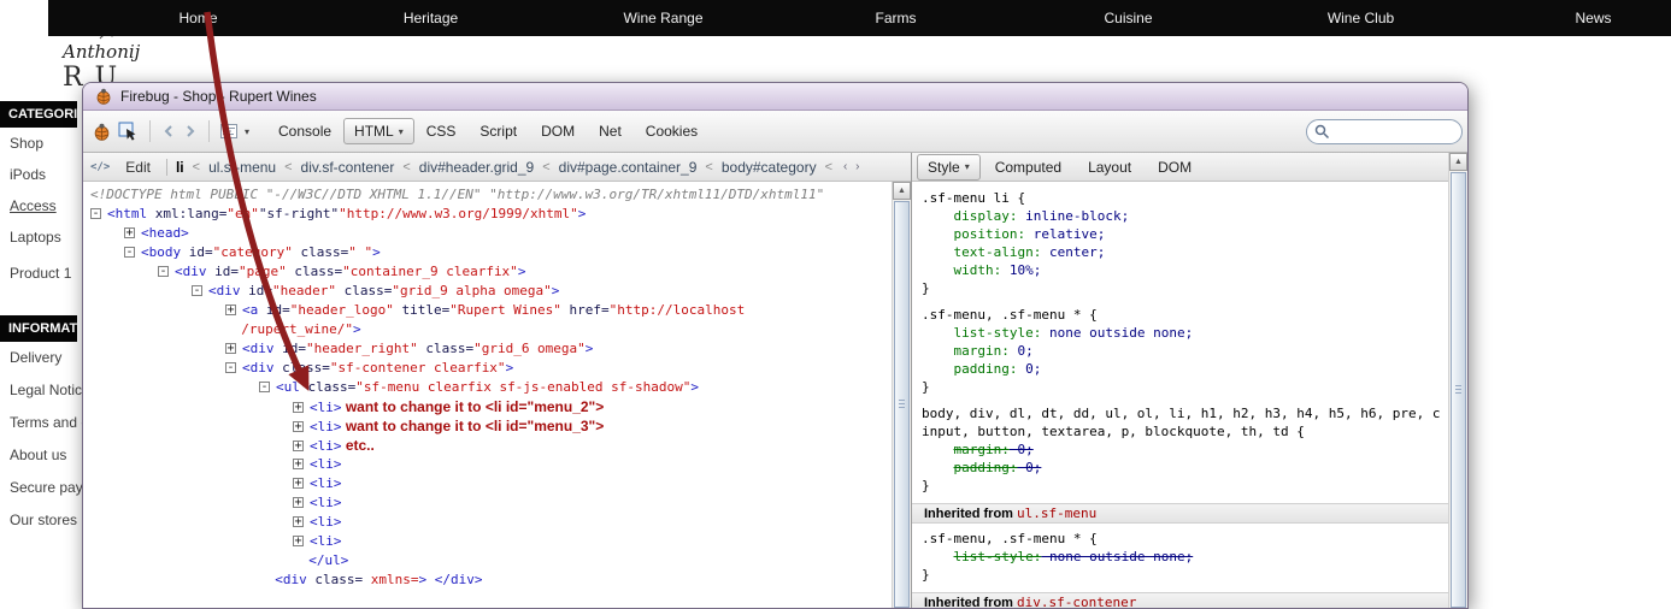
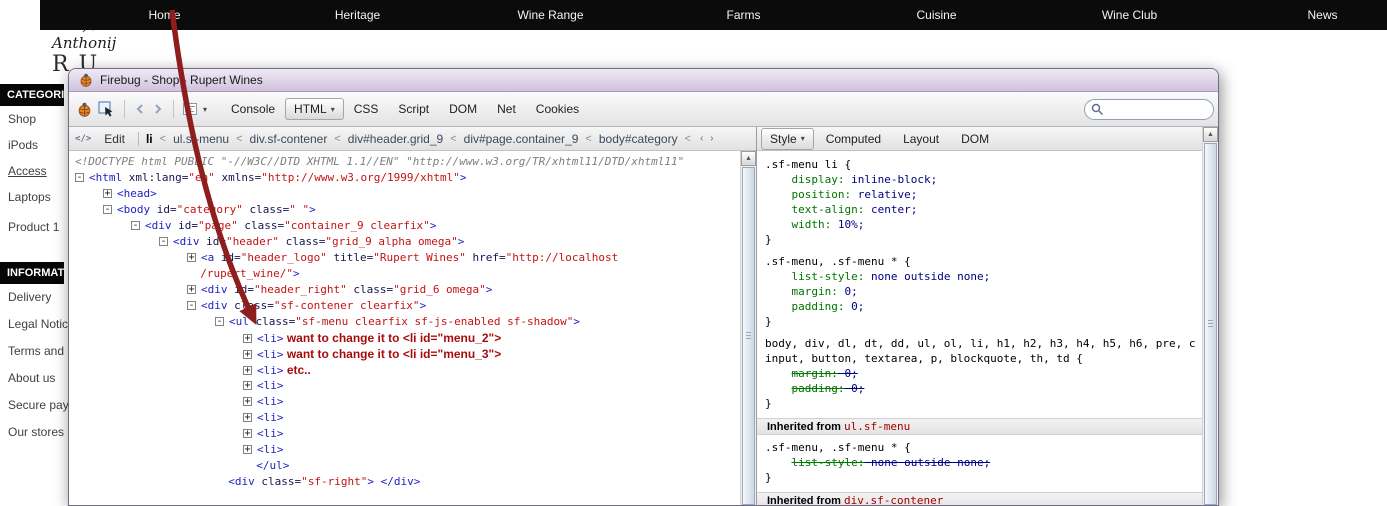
  Home
  Heritage
  Wine Range
  Farms
  Cuisine
  Wine Club
  News
  Anthonij
  RU
  CATEGORI
  Shop
  iPods
  Access
  Laptops
  Product 1
  INFORMAT
  Delivery
  Legal Notic
  Terms and
  About us
  Secure pay
  Our stores
  Firebug - Shop Rupert Wines
  ▾
  Console
  HTML
  ▾
  CSS
  Script
  DOM
  Net
  Cookies
  </>
  Edit
  li
  <
  ul.s-menu
  <
  div.sf-contener
  <
  div#header.grid_9
  <
  div#page.container_9
  <
  body#category
  <
  ‹ ›
  <!DOCTYPE html PUBIC "-//W3C//DTD XHTML 1.1//EN" "http://www.w3.org/TR/xhtml11/DTD/xhtml11"
- - <html xml:lang="e""sf-right""http://www.w3.org/1999/xhtml">
+ - <html xml:lang="e" xmlns="http://www.w3.org/1999/xhtml">
  + <head>
  - <body id="cateory" class=" ">
  - <div id="pge" class="container_9 clearfix">
  - <div id "header" class="grid_9 alpha omega">
  + <a i="header_logo" title="Rupert Wines" href="http://localhost
  /rupet_wine/">
  + <div d="header_right" class="grid_6 omega">
  - <div class="sf-contener clearfix">
  - <ul class="sf-menu clearfix sf-js-enabled sf-shadow">
  + <li> want to change it to <li id="menu_2">
  + <li> want to change it to <li id="menu_3">
  + <li> etc..
  + <li>
  + <li>
  + <li>
  + <li>
  + <li>
  </ul>
- <div class= xmlns=> </div>
+ <div class="sf-right"> </div>
  Style
  ▾
  Computed
  Layout
  DOM
  .sf-menu li {
  display: inline-block;
  position: relative;
  text-align: center;
  width: 10%;
  }
  .sf-menu, .sf-menu * {
  list-style: none outside none;
  margin: 0;
  padding: 0;
  }
  body, div, dl, dt, dd, ul, ol, li, h1, h2, h3, h4, h5, h6, pre, c
  input, button, textarea, p, blockquote, th, td {
  margin: 0;
  padding: 0;
  }
  Inherited from ul.sf-menu
  .sf-menu, .sf-menu * {
  list-style: none outside none;
  }
  Inherited from div.sf-contener
